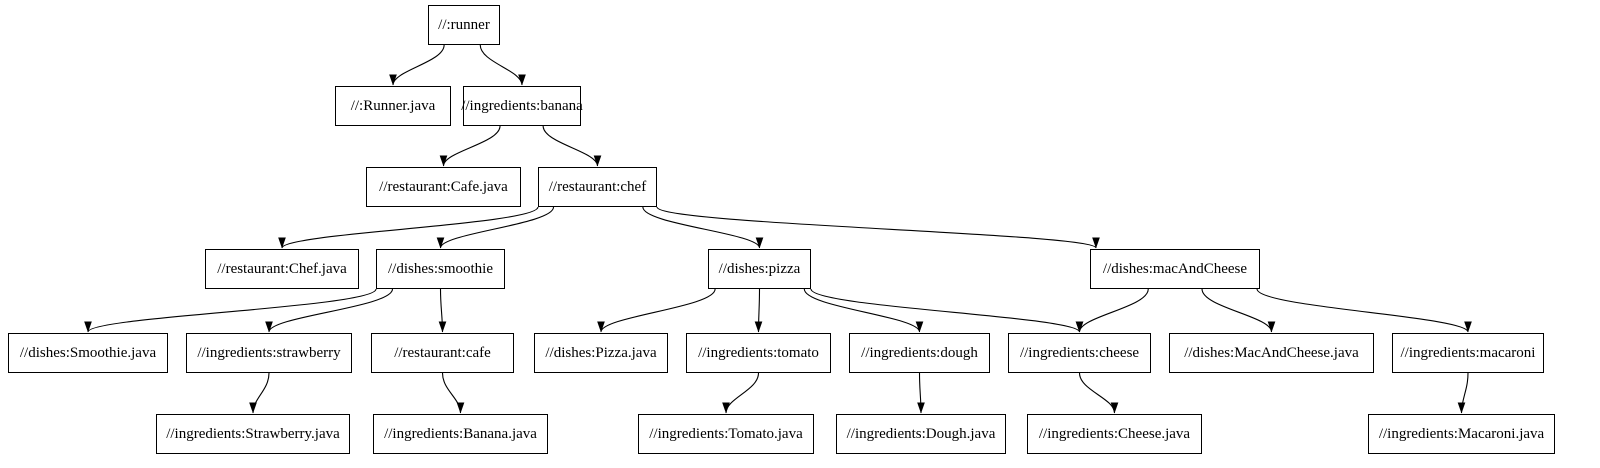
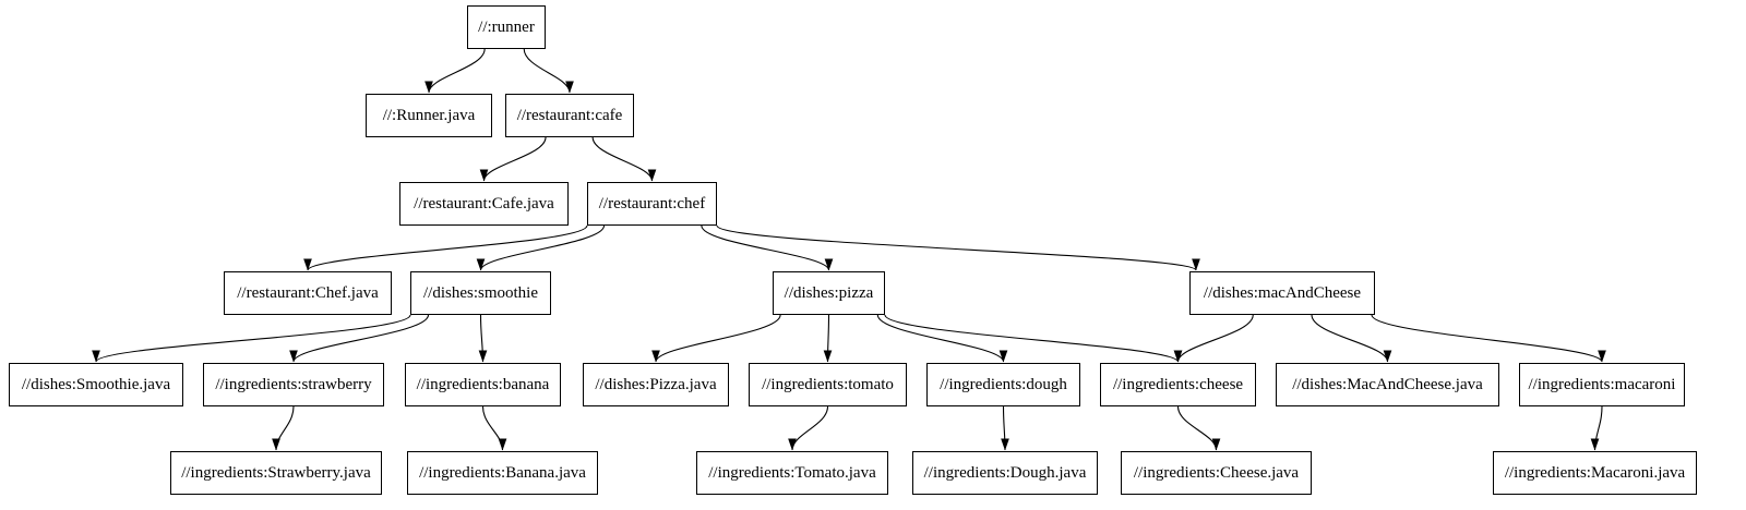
  //:runner
  //:Runner.java
- //ingredients:banana
+ //restaurant:cafe
  //restaurant:Cafe.java
  //restaurant:chef
  //restaurant:Chef.java
  //dishes:smoothie
  //dishes:pizza
  //dishes:macAndCheese
  //dishes:Smoothie.java
  //ingredients:strawberry
- //restaurant:cafe
+ //ingredients:banana
  //dishes:Pizza.java
  //ingredients:tomato
  //ingredients:dough
  //ingredients:cheese
  //dishes:MacAndCheese.java
  //ingredients:macaroni
  //ingredients:Strawberry.java
  //ingredients:Banana.java
  //ingredients:Tomato.java
  //ingredients:Dough.java
  //ingredients:Cheese.java
  //ingredients:Macaroni.java
